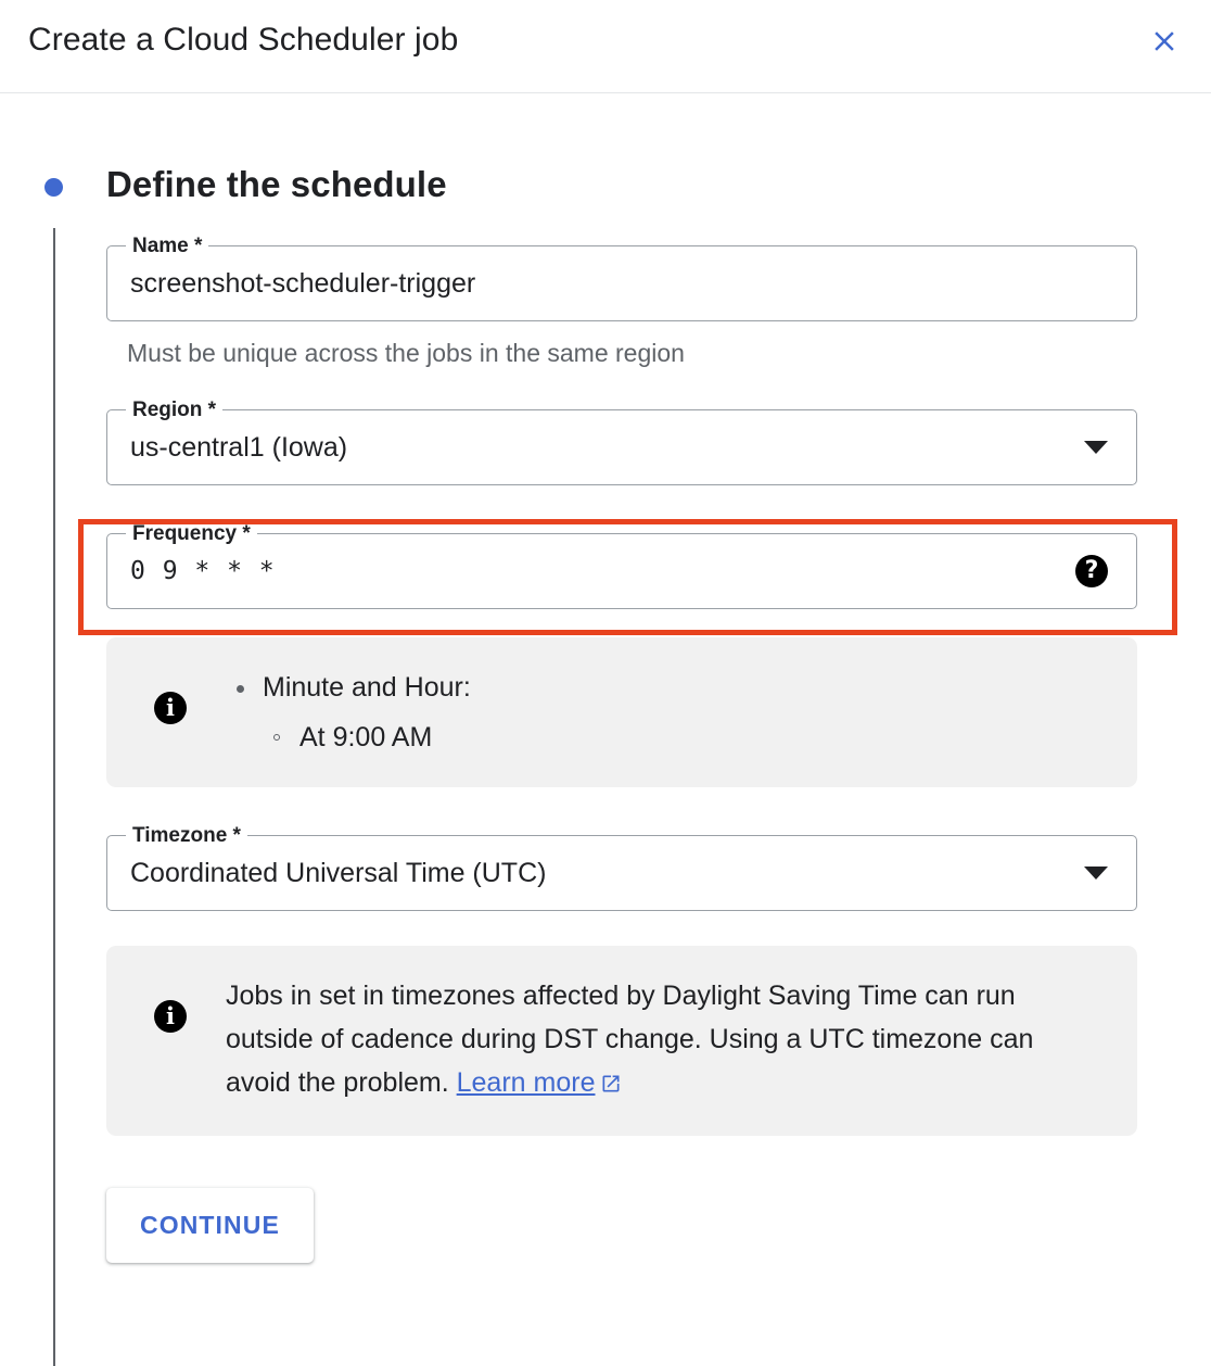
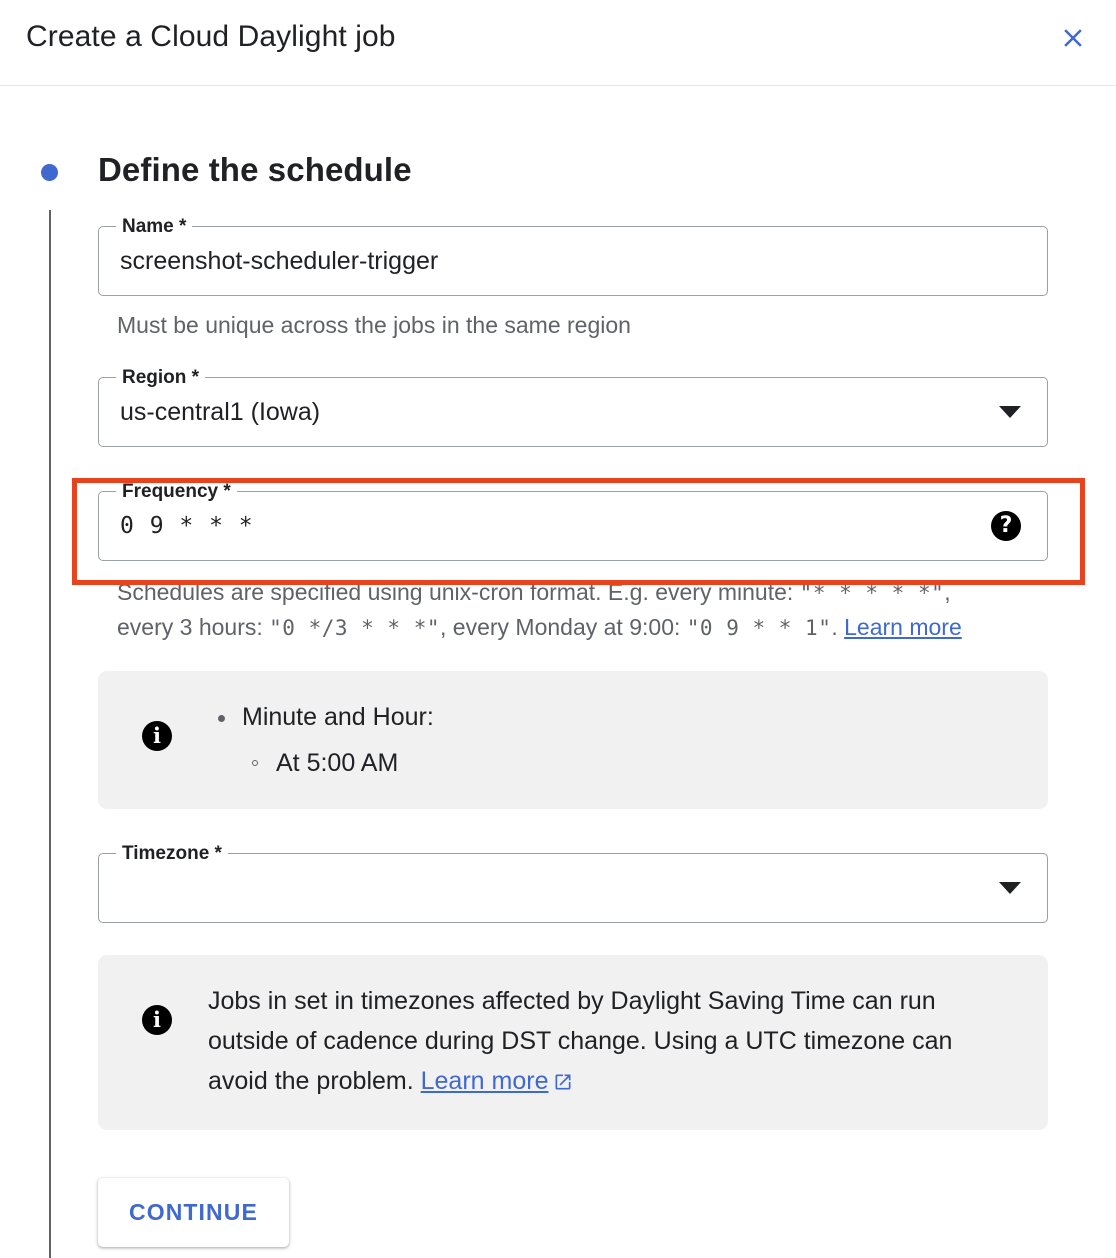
- Create a Cloud Scheduler job
+ Create a Cloud Daylight job
  Define the schedule
  Name *
  screenshot-scheduler-trigger
  Must be unique across the jobs in the same region
  Region *
  us-central1 (Iowa)
  Frequency *
  0 9 * * *
  ?
+ Schedules are specified using unix-cron format. E.g. every minute: "* * * * *", every 3 hours: "0 */3 * * *", every Monday at 9:00: "0 9 * * 1". Learn more
  i
  Minute and Hour:
- At 9:00 AM
+ At 5:00 AM
  Timezone *
- Coordinated Universal Time (UTC)
  i
  Jobs in set in timezones affected by Daylight Saving Time can run outside of cadence during DST change. Using a UTC timezone can avoid the problem. Learn more
  CONTINUE
